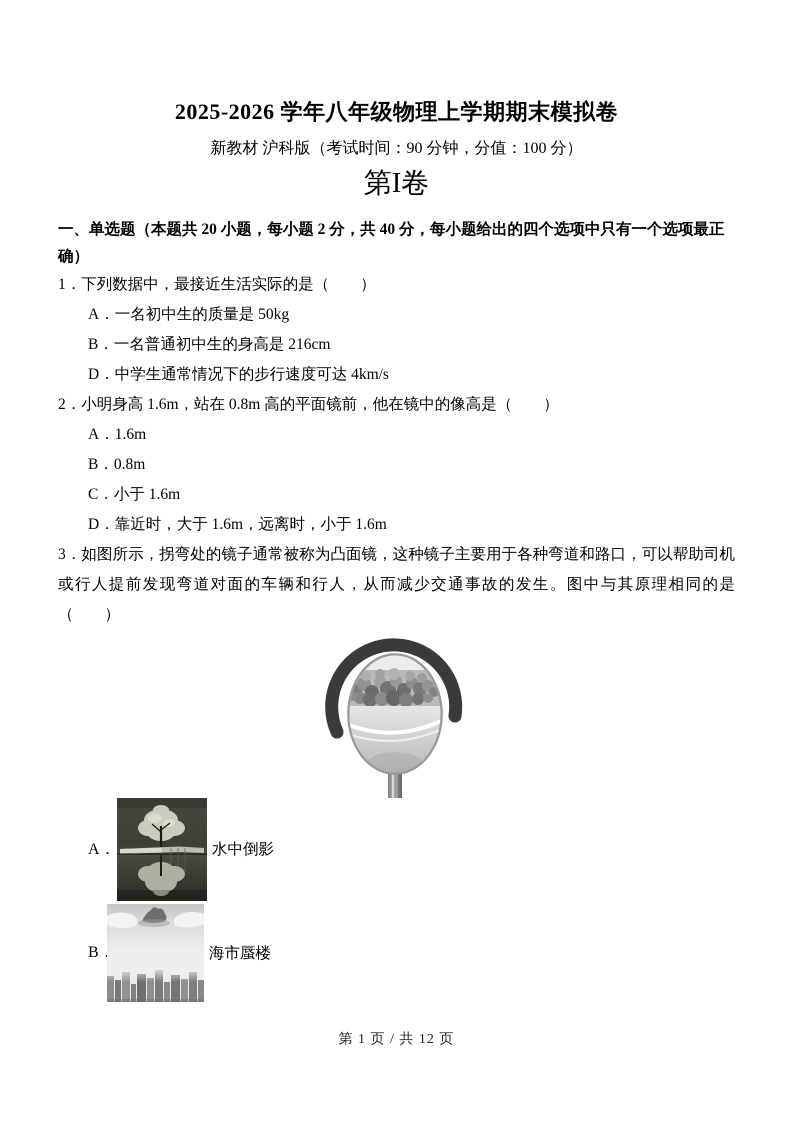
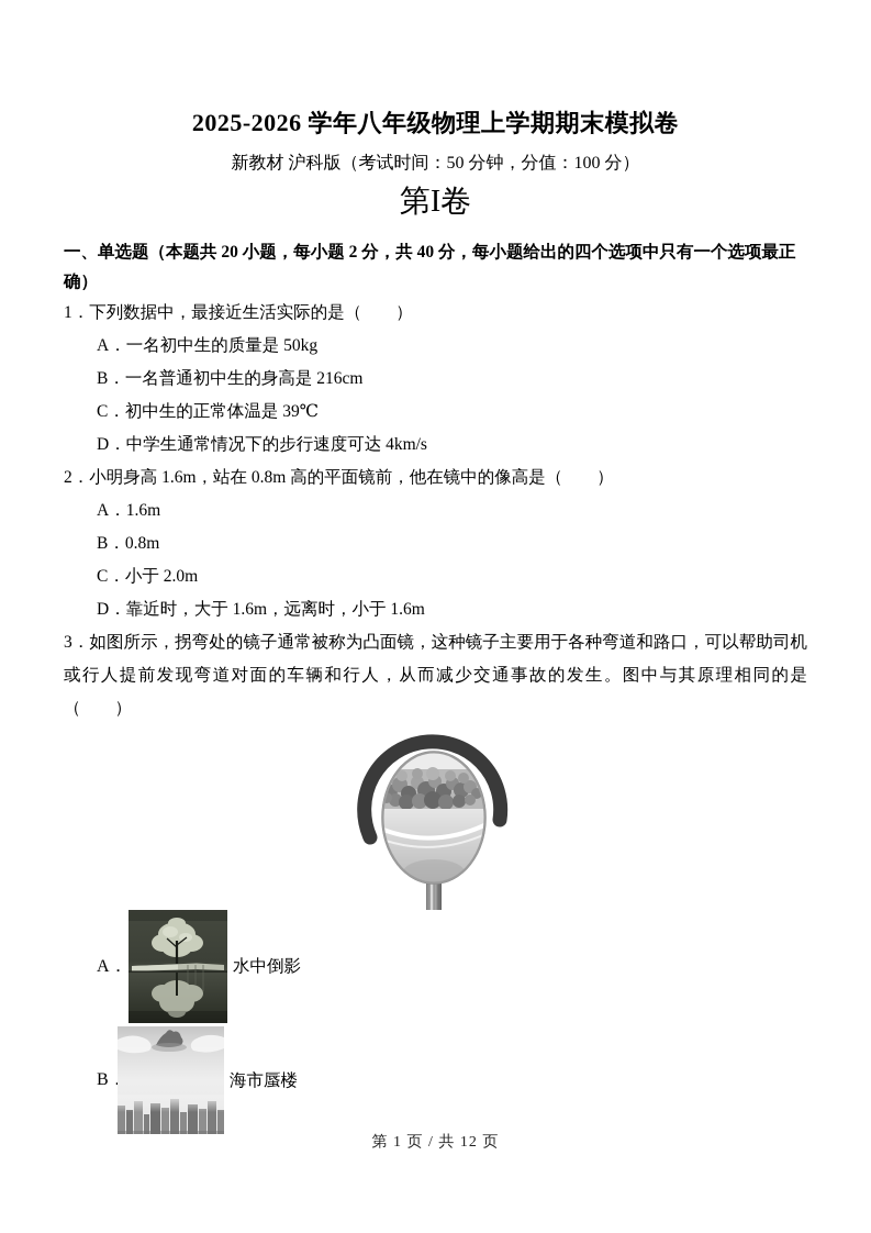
  2025-2026 学年八年级物理上学期期末模拟卷
- 新教材 沪科版（考试时间：90 分钟，分值：100 分）
+ 新教材 沪科版（考试时间：50 分钟，分值：100 分）
  第I卷
  一、单选题（本题共 20 小题，每小题 2 分，共 40 分，每小题给出的四个选项中只有一个选项最正确）
  1．下列数据中，最接近生活实际的是（ ）
  A．一名初中生的质量是 50kg
  B．一名普通初中生的身高是 216cm
+ C．初中生的正常体温是 39℃
  D．中学生通常情况下的步行速度可达 4km/s
  2．小明身高 1.6m，站在 0.8m 高的平面镜前，他在镜中的像高是（ ）
  A．1.6m
  B．0.8m
- C．小于 1.6m
+ C．小于 2.0m
  D．靠近时，大于 1.6m，远离时，小于 1.6m
  3．如图所示，拐弯处的镜子通常被称为凸面镜，这种镜子主要用于各种弯道和路口，可以帮助司机或行人提前发现弯道对面的车辆和行人，从而减少交通事故的发生。图中与其原理相同的是（ ）
  A．
  水中倒影
  B．
  海市蜃楼
  第 1 页 / 共 12 页
